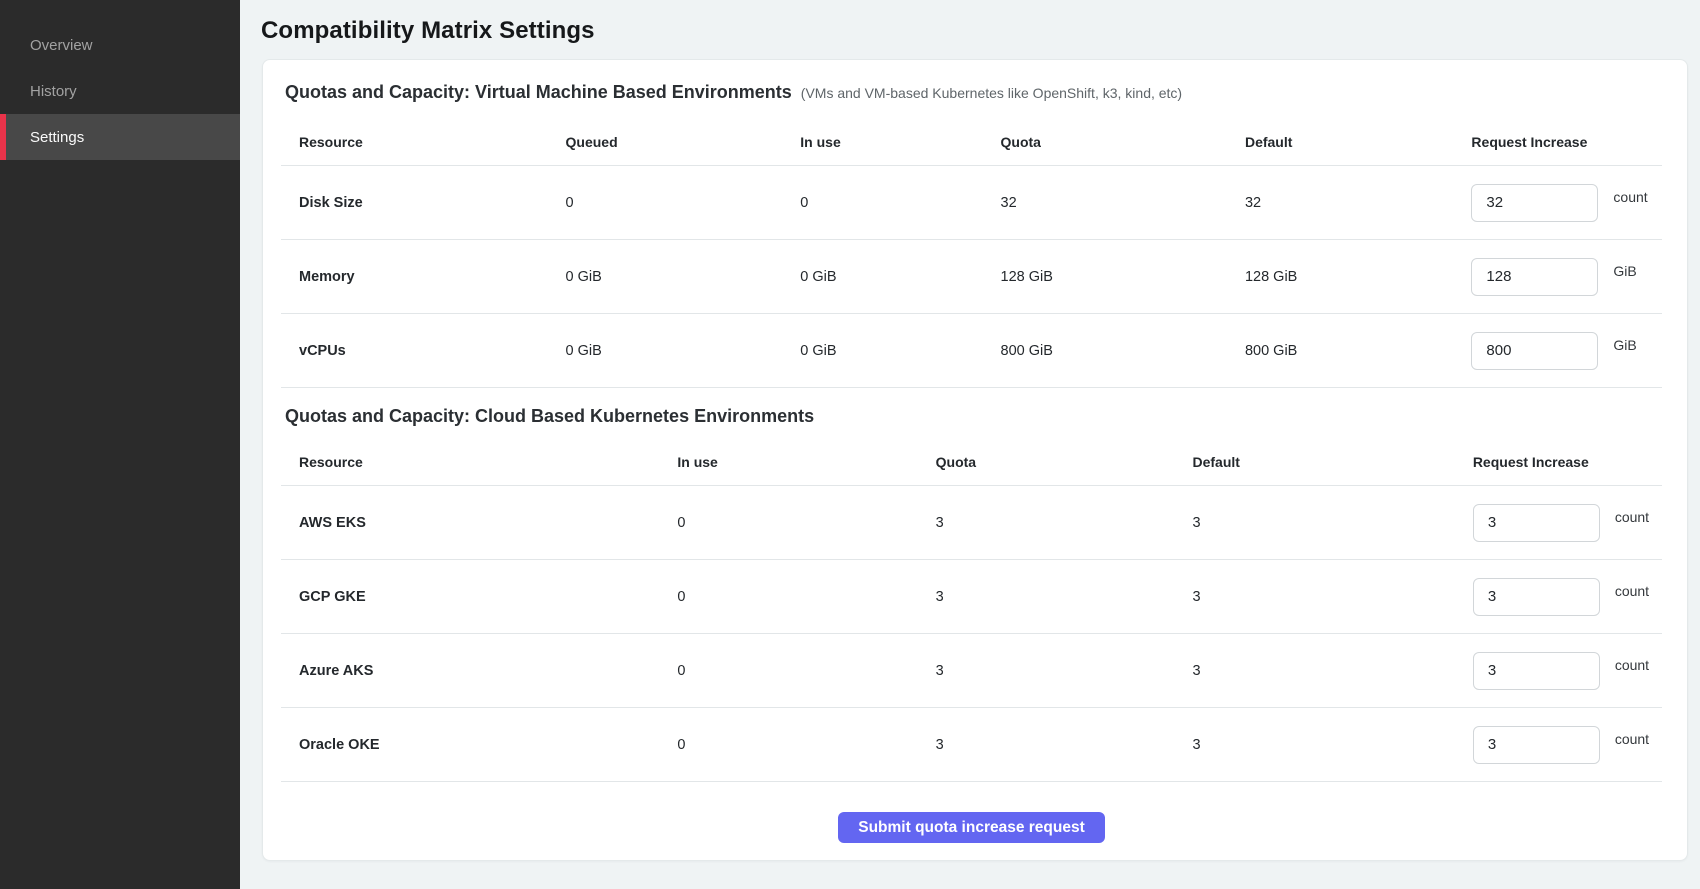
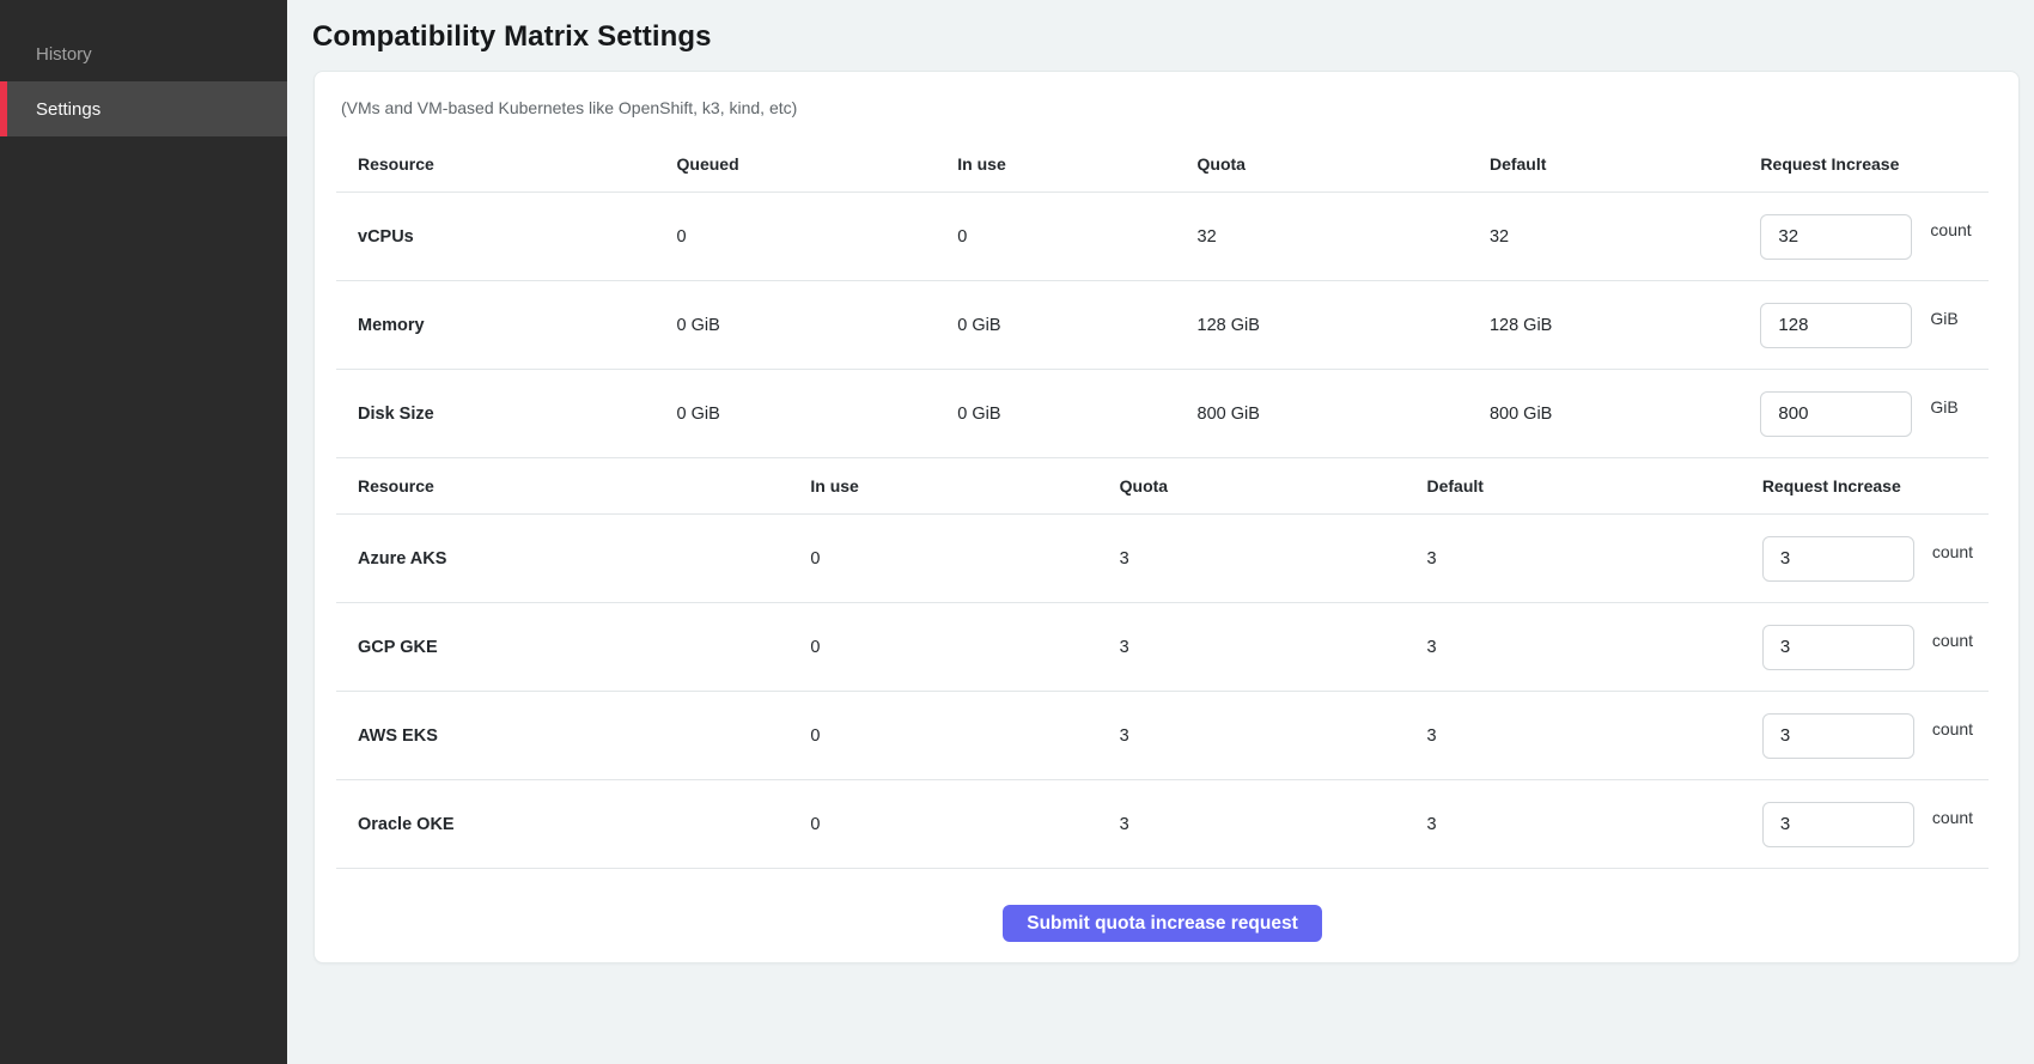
- Overview
  History
  Settings
  Compatibility Matrix Settings
- Quotas and Capacity: Virtual Machine Based Environments
  (VMs and VM-based Kubernetes like OpenShift, k3, kind, etc)
  Resource
  Queued
  In use
  Quota
  Default
  Request Increase
- Disk Size
+ vCPUs
  0
  0
  32
  32
  32
  count
  Memory
  0 GiB
  0 GiB
  128 GiB
  128 GiB
  128
  GiB
- vCPUs
+ Disk Size
  0 GiB
  0 GiB
  800 GiB
  800 GiB
  800
  GiB
- Quotas and Capacity: Cloud Based Kubernetes Environments
  Resource
  In use
  Quota
  Default
  Request Increase
- AWS EKS
+ Azure AKS
  0
  3
  3
  3
  count
  GCP GKE
  0
  3
  3
  3
  count
- Azure AKS
+ AWS EKS
  0
  3
  3
  3
  count
  Oracle OKE
  0
  3
  3
  3
  count
  Submit quota increase request
